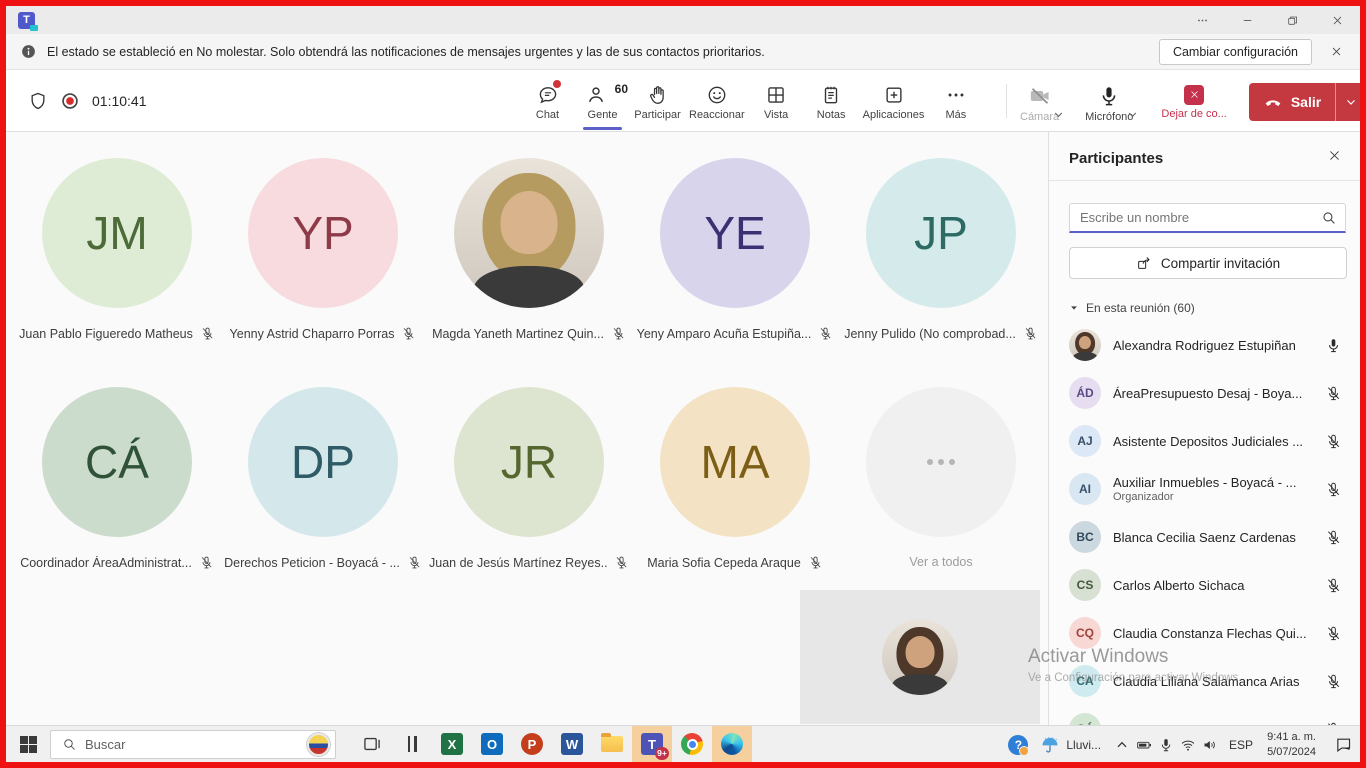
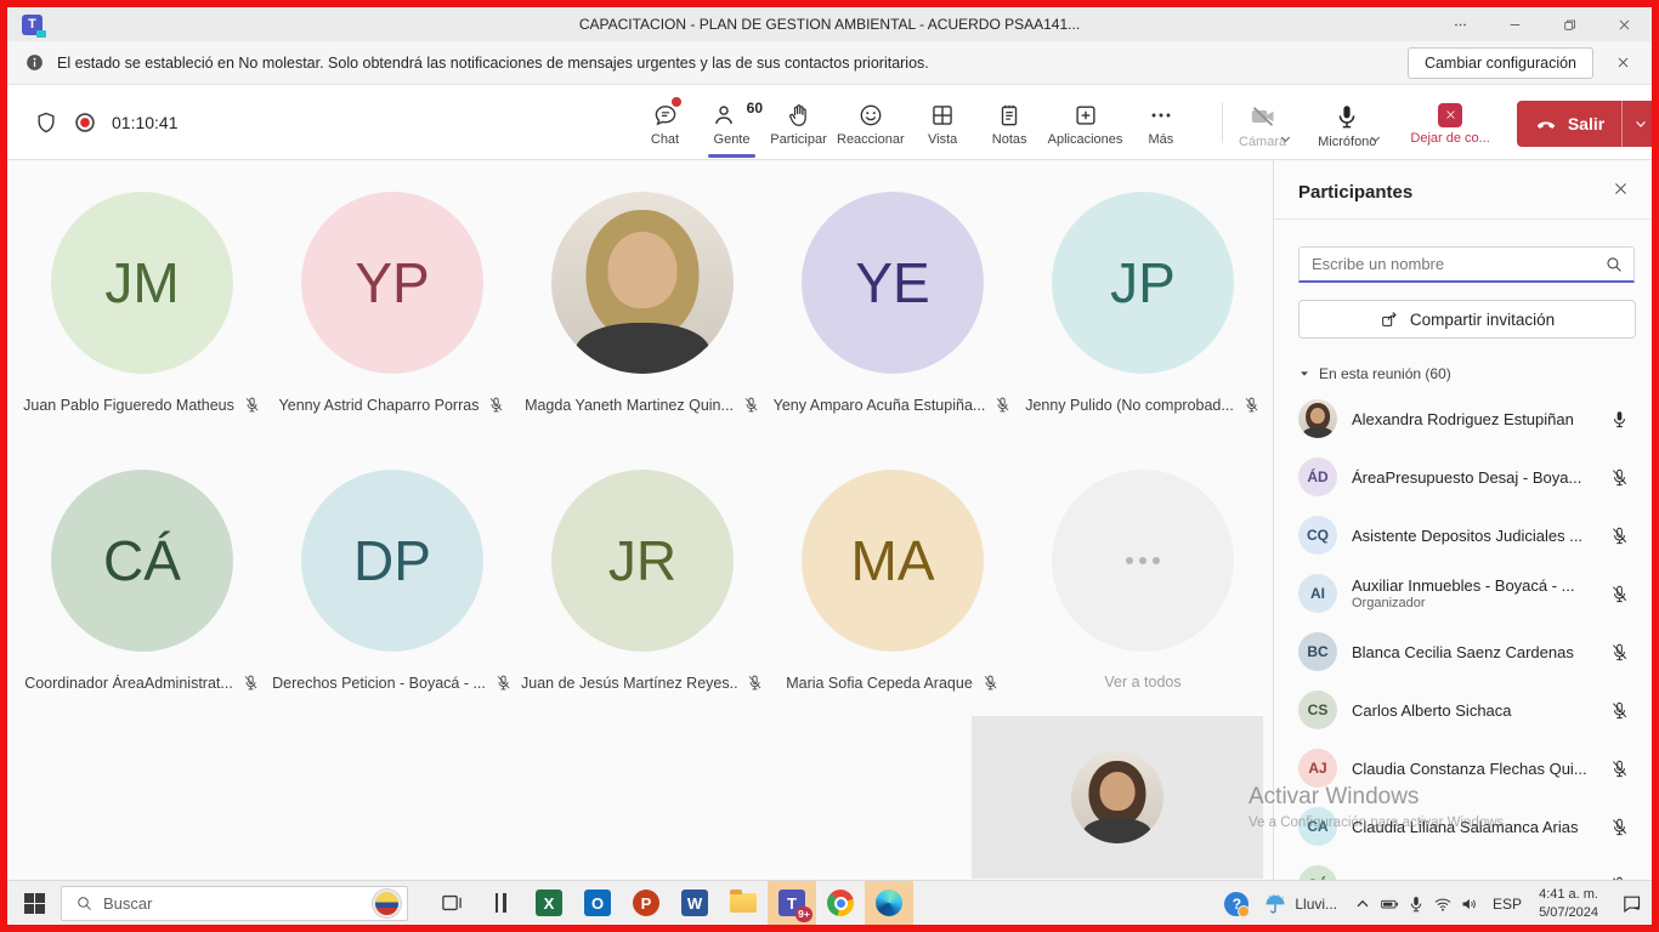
  T
+ CAPACITACION - PLAN DE GESTION AMBIENTAL - ACUERDO PSAA141...
  El estado se estableció en No molestar. Solo obtendrá las notificaciones de mensajes urgentes y las de sus contactos prioritarios.
  Cambiar configuración
  01:10:41
  Chat
  Gente
  60
  Participar
  Reaccionar
  Vista
  Notas
  Aplicaciones
  Más
  Cámara
  Micrófono
  Dejar de co...
  Salir
  JM
  Juan Pablo Figueredo Matheus
  YP
  Yenny Astrid Chaparro Porras
  Magda Yaneth Martinez Quin...
  YE
  Yeny Amparo Acuña Estupiña...
  JP
  Jenny Pulido (No comprobad...
  CÁ
  Coordinador ÁreaAdministrat...
  DP
  Derechos Peticion - Boyacá - ...
  JR
  Juan de Jesús Martínez Reyes..
  MA
  Maria Sofia Cepeda Araque
  Ver a todos
  Participantes
  Escribe un nombre
  Compartir invitación
  En esta reunión (60)
  Alexandra Rodriguez Estupiñan
  ÁD
  ÁreaPresupuesto Desaj - Boya...
- AJ
+ CQ
  Asistente Depositos Judiciales ...
  AI
  Auxiliar Inmuebles - Boyacá - ...
  Organizador
  BC
  Blanca Cecilia Saenz Cardenas
  CS
  Carlos Alberto Sichaca
- CQ
+ AJ
  Claudia Constanza Flechas Qui...
  CA
  Claudia Liliana Salamanca Arias
  Activar Windows
  Ve a Configuración para activar Windows.
  Buscar
  X
  O
  P
  W
  T
  9+
  ?
  Lluvi...
  ESP
- 9:41 a. m.
+ 4:41 a. m.
  5/07/2024
